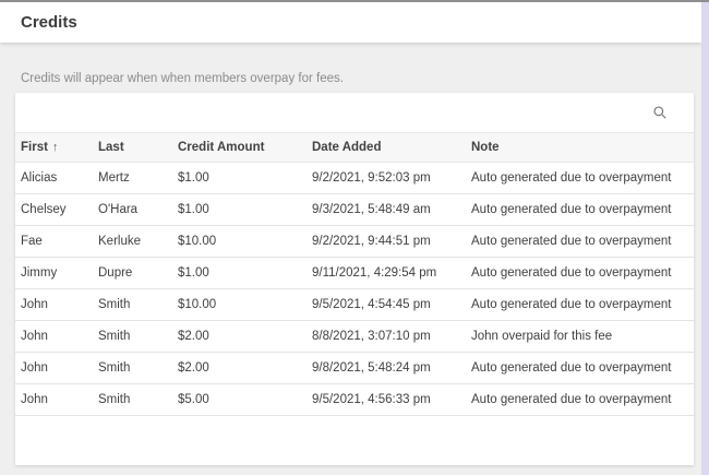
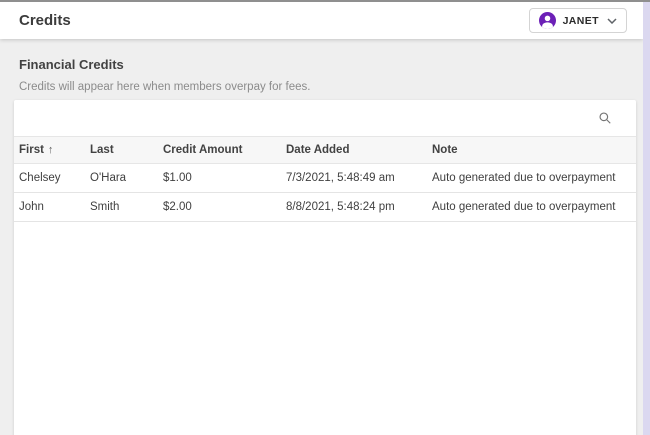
  Credits
+ JANET
+ Financial Credits
- Credits will appear when when members overpay for fees.
+ Credits will appear here when members overpay for fees.
  First ↑	Last	Credit Amount	Date Added	Note
- Alicias	Mertz	$1.00	9/2/2021, 9:52:03 pm	Auto generated due to overpayment
- Chelsey	O'Hara	$1.00	9/3/2021, 5:48:49 am	Auto generated due to overpayment
+ Chelsey	O'Hara	$1.00	7/3/2021, 5:48:49 am	Auto generated due to overpayment
- Fae	Kerluke	$10.00	9/2/2021, 9:44:51 pm	Auto generated due to overpayment
- Jimmy	Dupre	$1.00	9/11/2021, 4:29:54 pm	Auto generated due to overpayment
- John	Smith	$10.00	9/5/2021, 4:54:45 pm	Auto generated due to overpayment
- John	Smith	$2.00	8/8/2021, 3:07:10 pm	John overpaid for this fee
- John	Smith	$2.00	9/8/2021, 5:48:24 pm	Auto generated due to overpayment
+ John	Smith	$2.00	8/8/2021, 5:48:24 pm	Auto generated due to overpayment
- John	Smith	$5.00	9/5/2021, 4:56:33 pm	Auto generated due to overpayment
